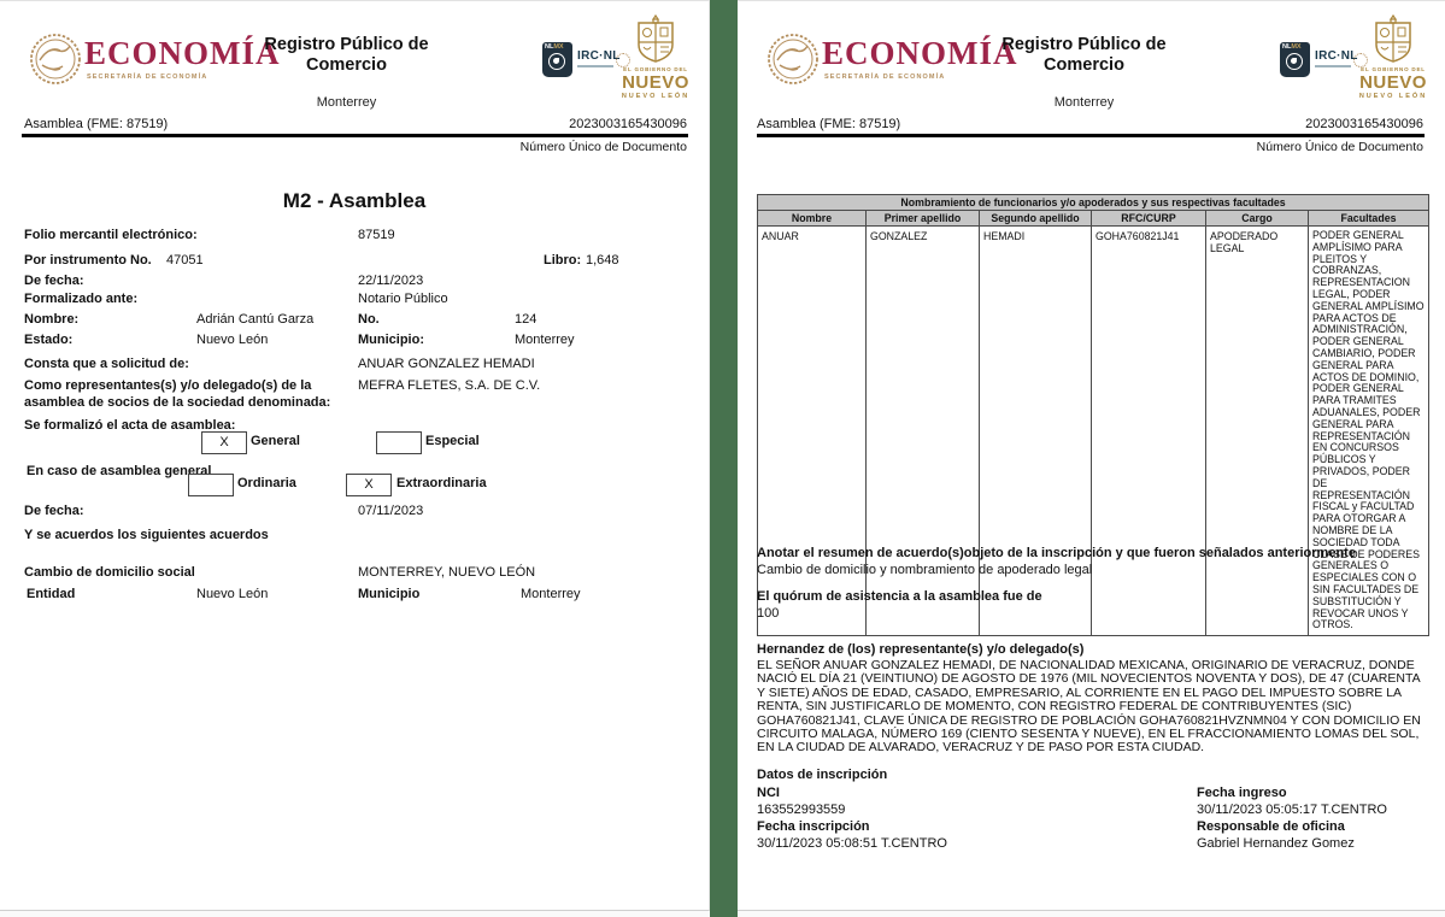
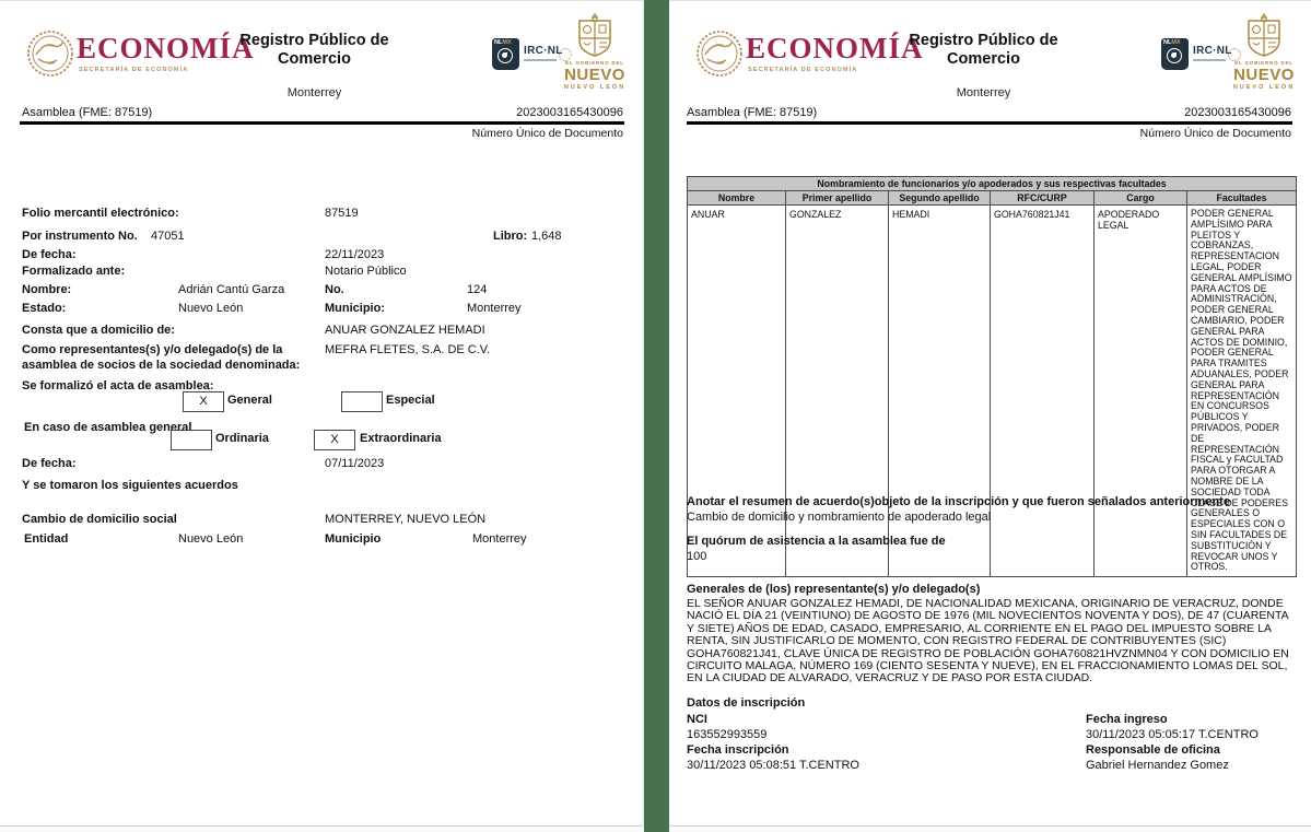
  ECONOMÍA
  Registro Público de
  Comercio
  Monterrey
  IRC·NL
  NUEVO
  Asamblea (FME: 87519)
  2023003165430096
  Número Único de Documento
- M2 - Asamblea
  Folio mercantil electrónico:
  87519
  Por instrumento No.
  47051
  Libro:
  1,648
  De fecha:
  22/11/2023
  Formalizado ante:
  Notario Público
  Nombre:
  Adrián Cantú Garza
  No.
  124
  Estado:
  Nuevo León
  Municipio:
  Monterrey
- Consta que a solicitud de:
+ Consta que a domicilio de:
  ANUAR GONZALEZ HEMADI
  Como representantes(s) y/o delegado(s) de la asamblea de socios de la sociedad denominada:
  MEFRA FLETES, S.A. DE C.V.
  Se formalizó el acta de asamblea:
  X
  General
  Especial
  En caso de asamblea general
  Ordinaria
  X
  Extraordinaria
  De fecha:
  07/11/2023
- Y se acuerdos los siguientes acuerdos
+ Y se tomaron los siguientes acuerdos
  Cambio de domicilio social
  MONTERREY, NUEVO LEÓN
  Entidad
  Nuevo León
  Municipio
  Monterrey
  ECONOMÍA
  Registro Público de
  Comercio
  Monterrey
  IRC·NL
  NUEVO
  Asamblea (FME: 87519)
  2023003165430096
  Número Único de Documento
  Nombramiento de funcionarios y/o apoderados y sus respectivas facultades
  Nombre	Primer apellido	Segundo apellido	RFC/CURP	Cargo	Facultades
  ANUAR	GONZALEZ	HEMADI	GOHA760821J41	APODERADO LEGAL	PODER GENERAL AMPLÍSIMO PARA PLEITOS Y COBRANZAS, REPRESENTACION LEGAL, PODER GENERAL AMPLÍSIMO PARA ACTOS DE ADMINISTRACIÓN, PODER GENERAL CAMBIARIO, PODER GENERAL PARA ACTOS DE DOMINIO, PODER GENERAL PARA TRAMITES ADUANALES, PODER GENERAL PARA REPRESENTACIÓN EN CONCURSOS PÚBLICOS Y PRIVADOS, PODER DE REPRESENTACIÓN FISCAL y FACULTAD PARA OTORGAR A NOMBRE DE LA SOCIEDAD TODA CLASE DE PODERES GENERALES O ESPECIALES CON O SIN FACULTADES DE SUBSTITUCIÓN Y REVOCAR UNOS Y OTROS.
  Anotar el resumen de acuerdo(s)objeto de la inscripción y que fueron señalados anteriormente
  Cambio de domicilio y nombramiento de apoderado legal
  El quórum de asistencia a la asamblea fue de
  100
- Hernandez de (los) representante(s) y/o delegado(s)
+ Generales de (los) representante(s) y/o delegado(s)
  EL SEÑOR ANUAR GONZALEZ HEMADI, DE NACIONALIDAD MEXICANA, ORIGINARIO DE VERACRUZ, DONDE NACIÓ EL DÍA 21 (VEINTIUNO) DE AGOSTO DE 1976 (MIL NOVECIENTOS NOVENTA Y DOS), DE 47 (CUARENTA Y SIETE) AÑOS DE EDAD, CASADO, EMPRESARIO, AL CORRIENTE EN EL PAGO DEL IMPUESTO SOBRE LA RENTA, SIN JUSTIFICARLO DE MOMENTO, CON REGISTRO FEDERAL DE CONTRIBUYENTES (SIC) GOHA760821J41, CLAVE ÚNICA DE REGISTRO DE POBLACIÓN GOHA760821HVZNMN04 Y CON DOMICILIO EN CIRCUITO MALAGA, NÚMERO 169 (CIENTO SESENTA Y NUEVE), EN EL FRACCIONAMIENTO LOMAS DEL SOL, EN LA CIUDAD DE ALVARADO, VERACRUZ Y DE PASO POR ESTA CIUDAD.
  Datos de inscripción
  NCI
  163552993559
  Fecha ingreso
  30/11/2023 05:05:17 T.CENTRO
  Fecha inscripción
  30/11/2023 05:08:51 T.CENTRO
  Responsable de oficina
  Gabriel Hernandez Gomez
